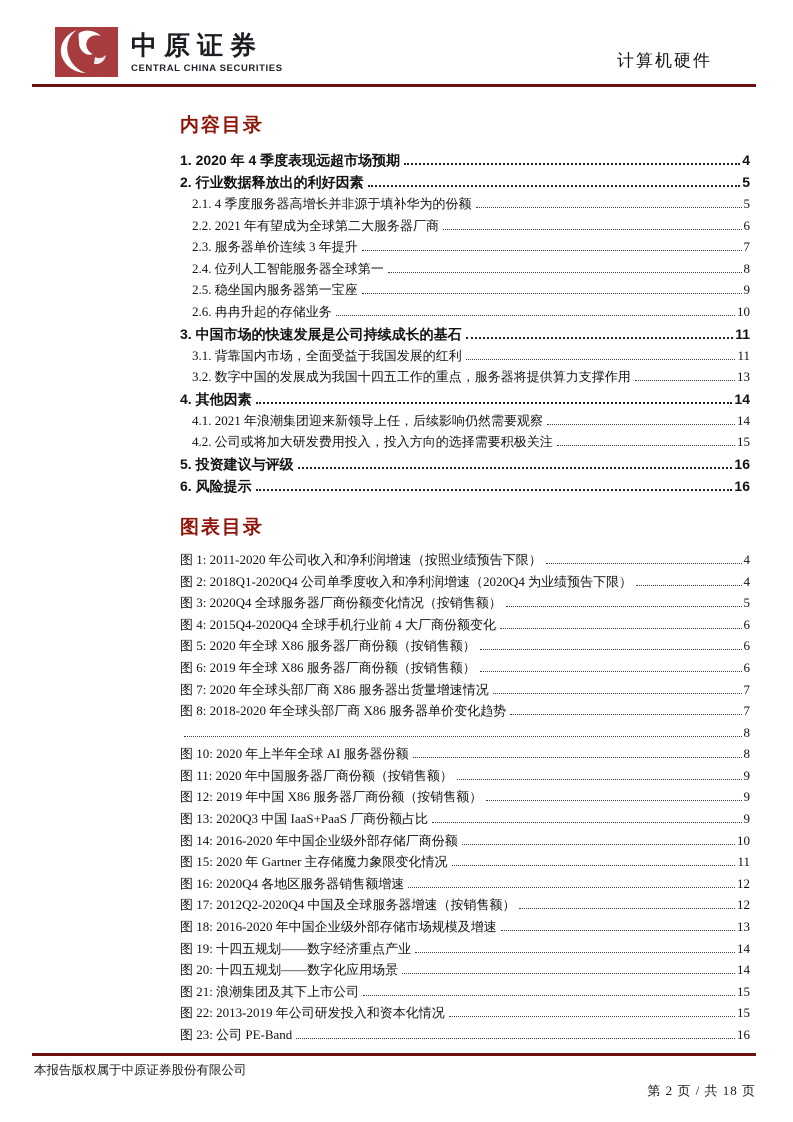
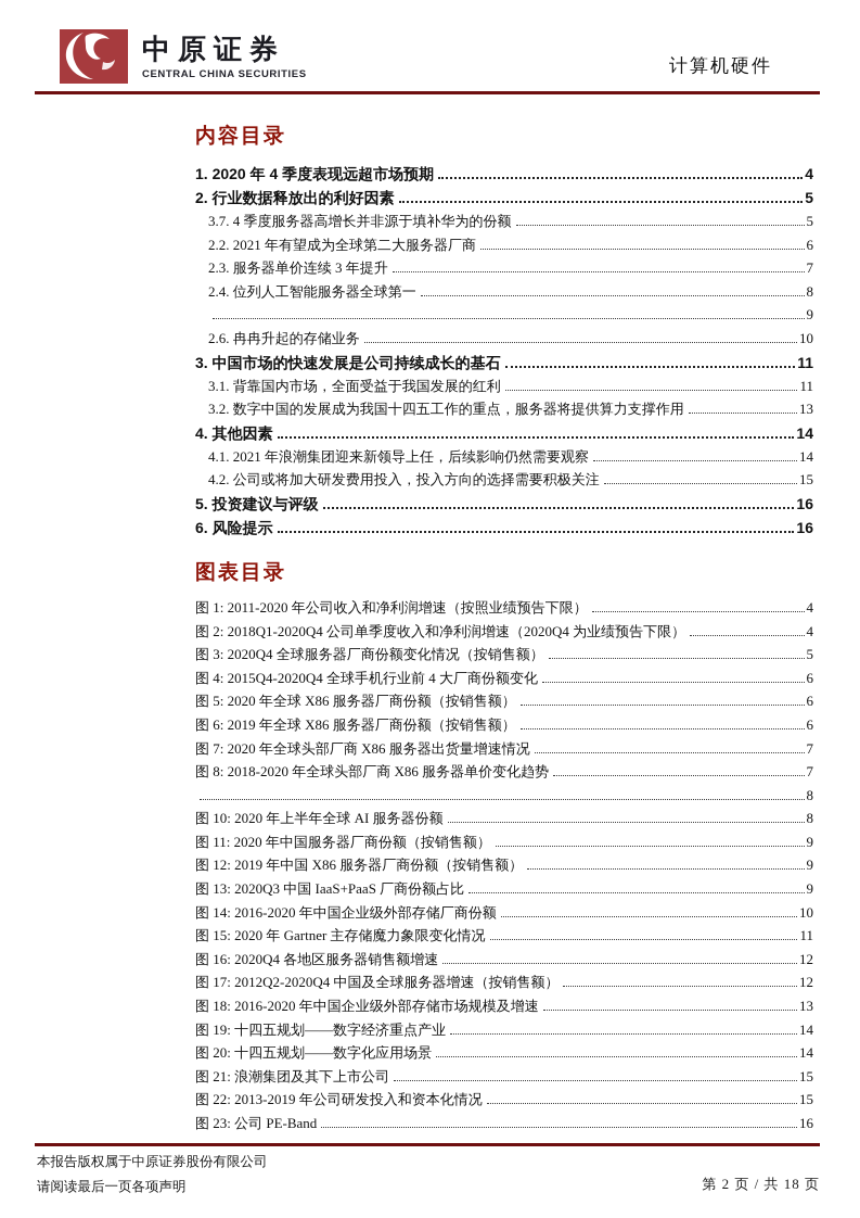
  中原证券
  CENTRAL CHINA SECURITIES
  计算机硬件
  内容目录
  1. 2020 年 4 季度表现远超市场预期
  4
  2. 行业数据释放出的利好因素
  5
- 2.1. 4 季度服务器高增长并非源于填补华为的份额
+ 3.7. 4 季度服务器高增长并非源于填补华为的份额
  5
  2.2. 2021 年有望成为全球第二大服务器厂商
  6
  2.3. 服务器单价连续 3 年提升
  7
  2.4. 位列人工智能服务器全球第一
  8
- 2.5. 稳坐国内服务器第一宝座
  9
  2.6. 冉冉升起的存储业务
  10
  3. 中国市场的快速发展是公司持续成长的基石
  11
  3.1. 背靠国内市场，全面受益于我国发展的红利
  11
  3.2. 数字中国的发展成为我国十四五工作的重点，服务器将提供算力支撑作用
  13
  4. 其他因素
  14
  4.1. 2021 年浪潮集团迎来新领导上任，后续影响仍然需要观察
  14
  4.2. 公司或将加大研发费用投入，投入方向的选择需要积极关注
  15
  5. 投资建议与评级
  16
  6. 风险提示
  16
  图表目录
  图 1: 2011-2020 年公司收入和净利润增速（按照业绩预告下限）
  4
  图 2: 2018Q1-2020Q4 公司单季度收入和净利润增速（2020Q4 为业绩预告下限）
  4
  图 3: 2020Q4 全球服务器厂商份额变化情况（按销售额）
  5
  图 4: 2015Q4-2020Q4 全球手机行业前 4 大厂商份额变化
  6
  图 5: 2020 年全球 X86 服务器厂商份额（按销售额）
  6
  图 6: 2019 年全球 X86 服务器厂商份额（按销售额）
  6
  图 7: 2020 年全球头部厂商 X86 服务器出货量增速情况
  7
  图 8: 2018-2020 年全球头部厂商 X86 服务器单价变化趋势
  7
  8
  图 10: 2020 年上半年全球 AI 服务器份额
  8
  图 11: 2020 年中国服务器厂商份额（按销售额）
  9
  图 12: 2019 年中国 X86 服务器厂商份额（按销售额）
  9
  图 13: 2020Q3 中国 IaaS+PaaS 厂商份额占比
  9
  图 14: 2016-2020 年中国企业级外部存储厂商份额
  10
  图 15: 2020 年 Gartner 主存储魔力象限变化情况
  11
  图 16: 2020Q4 各地区服务器销售额增速
  12
  图 17: 2012Q2-2020Q4 中国及全球服务器增速（按销售额）
  12
  图 18: 2016-2020 年中国企业级外部存储市场规模及增速
  13
  图 19: 十四五规划——数字经济重点产业
  14
  图 20: 十四五规划——数字化应用场景
  14
  图 21: 浪潮集团及其下上市公司
  15
  图 22: 2013-2019 年公司研发投入和资本化情况
  15
  图 23: 公司 PE-Band
  16
  本报告版权属于中原证券股份有限公司
+ 请阅读最后一页各项声明
  第 2 页 / 共 18 页
